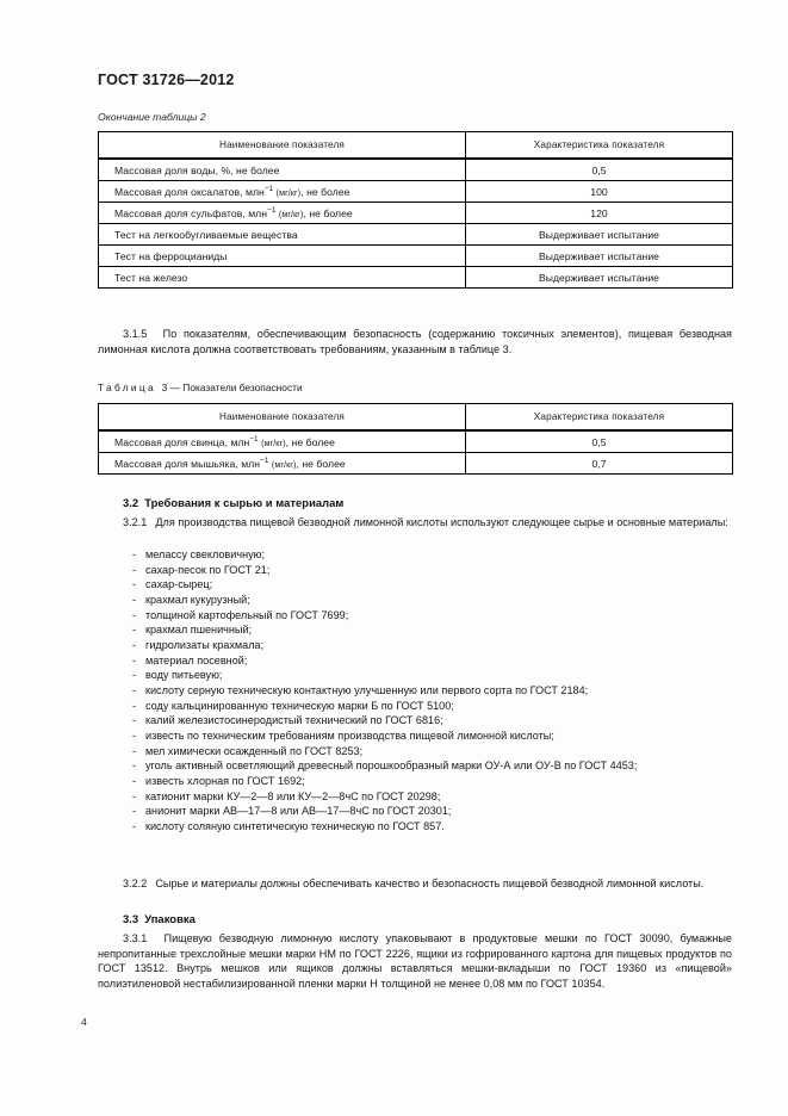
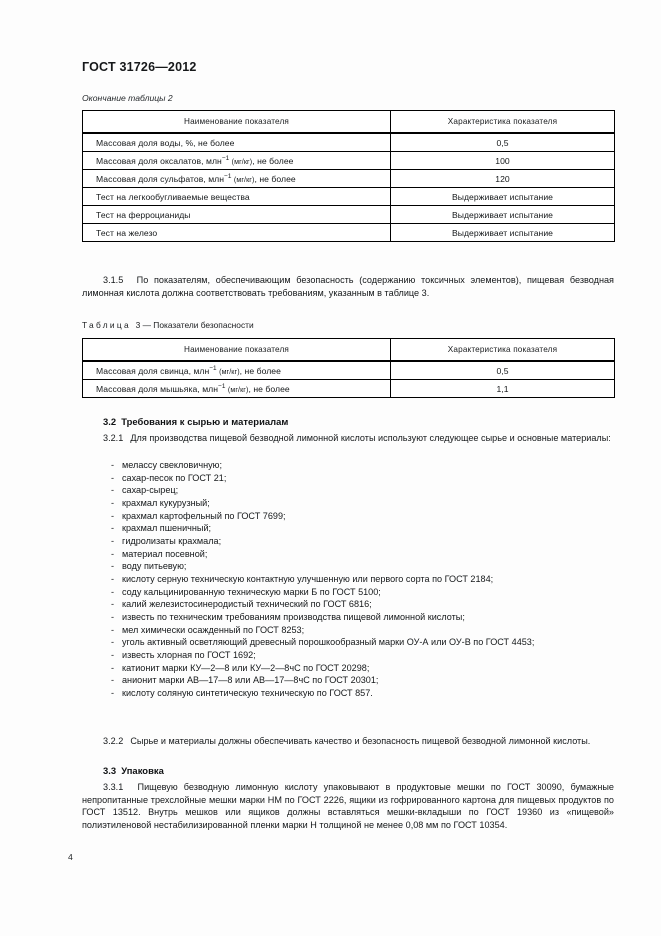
  ГОСТ 31726—2012
  Окончание таблицы 2
  Наименование показателя	Характеристика показателя
  Массовая доля воды, %, не более	0,5
  Массовая доля оксалатов, млн (мг/кг), не более	100
  Массовая доля сульфатов, млн (мг/кг), не более	120
  Тест на легкообугливаемые вещества	Выдерживает испытание
  Тест на ферроцианиды	Выдерживает испытание
  Тест на железо	Выдерживает испытание
  3.1.5 По показателям, обеспечивающим безопасность (содержанию токсичных элементов), пищевая безводная лимонная кислота должна соответствовать требованиям, указанным в таблице 3.
  Таблица 3 — Показатели безопасности
  Наименование показателя	Характеристика показателя
  Массовая доля свинца, млн (мг/кг), не более	0,5
- Массовая доля мышьяка, млн (мг/кг), не более	0,7
+ Массовая доля мышьяка, млн (мг/кг), не более	1,1
  3.2 Требования к сырью и материалам
  3.2.1 Для производства пищевой безводной лимонной кислоты используют следующее сырье и основные материалы:
  мелассу свекловичную;
  сахар-песок по ГОСТ 21;
  сахар-сырец;
  крахмал кукурузный;
- толщиной картофельный по ГОСТ 7699;
+ крахмал картофельный по ГОСТ 7699;
  крахмал пшеничный;
  гидролизаты крахмала;
  материал посевной;
  воду питьевую;
  кислоту серную техническую контактную улучшенную или первого сорта по ГОСТ 2184;
  соду кальцинированную техническую марки Б по ГОСТ 5100;
  калий железистосинеродистый технический по ГОСТ 6816;
  известь по техническим требованиям производства пищевой лимонной кислоты;
  мел химически осажденный по ГОСТ 8253;
  уголь активный осветляющий древесный порошкообразный марки ОУ-А или ОУ-В по ГОСТ 4453;
  известь хлорная по ГОСТ 1692;
  катионит марки КУ—2—8 или КУ—2—8чС по ГОСТ 20298;
  анионит марки АВ—17—8 или АВ—17—8чС по ГОСТ 20301;
  кислоту соляную синтетическую техническую по ГОСТ 857.
  3.2.2 Сырье и материалы должны обеспечивать качество и безопасность пищевой безводной лимонной кислоты.
  3.3 Упаковка
  3.3.1 Пищевую безводную лимонную кислоту упаковывают в продуктовые мешки по ГОСТ 30090, бумажные непропитанные трехслойные мешки марки НМ по ГОСТ 2226, ящики из гофрированного картона для пищевых продуктов по ГОСТ 13512. Внутрь мешков или ящиков должны вставляться мешки-вкладыши по ГОСТ 19360 из «пищевой» полиэтиленовой нестабилизированной пленки марки Н толщиной не менее 0,08 мм по ГОСТ 10354.
  4
